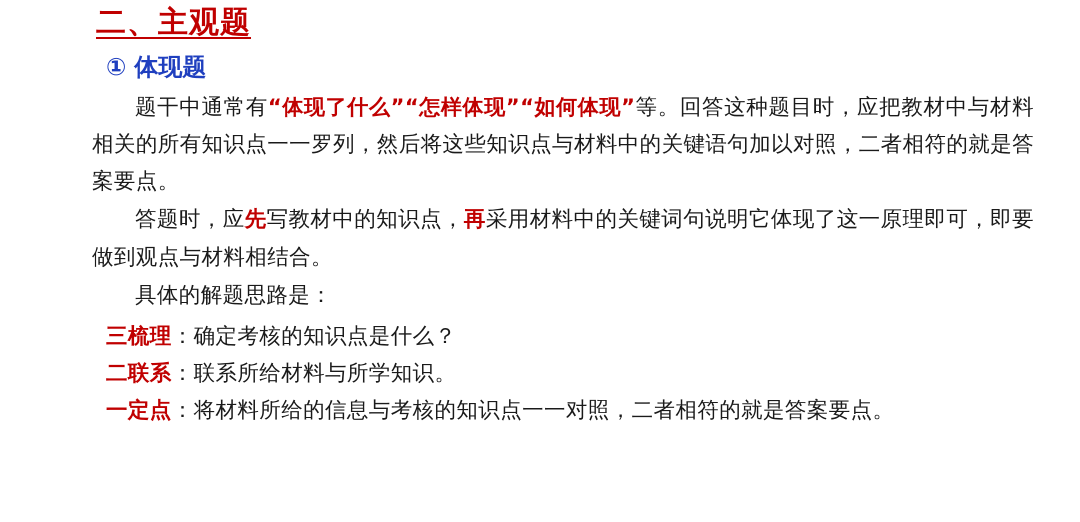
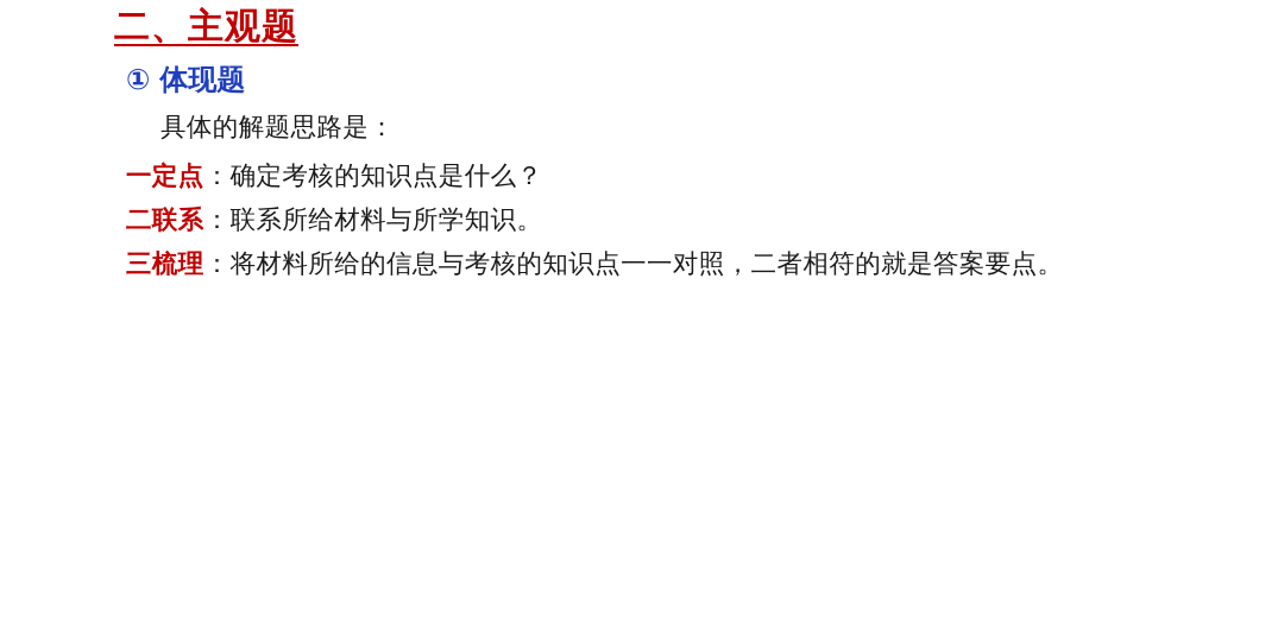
  二、主观题
  ① 体现题
- 题干中通常有“体现了什么”“怎样体现”“如何体现”等。回答这种题目时，应把教材中与材料相关的所有知识点一一罗列，然后将这些知识点与材料中的关键语句加以对照，二者相符的就是答案要点。
- 答题时，应先写教材中的知识点，再采用材料中的关键词句说明它体现了这一原理即可，即要做到观点与材料相结合。
  具体的解题思路是：
- 三梳理：确定考核的知识点是什么？
+ 一定点：确定考核的知识点是什么？
  二联系：联系所给材料与所学知识。
- 一定点：将材料所给的信息与考核的知识点一一对照，二者相符的就是答案要点。
+ 三梳理：将材料所给的信息与考核的知识点一一对照，二者相符的就是答案要点。
